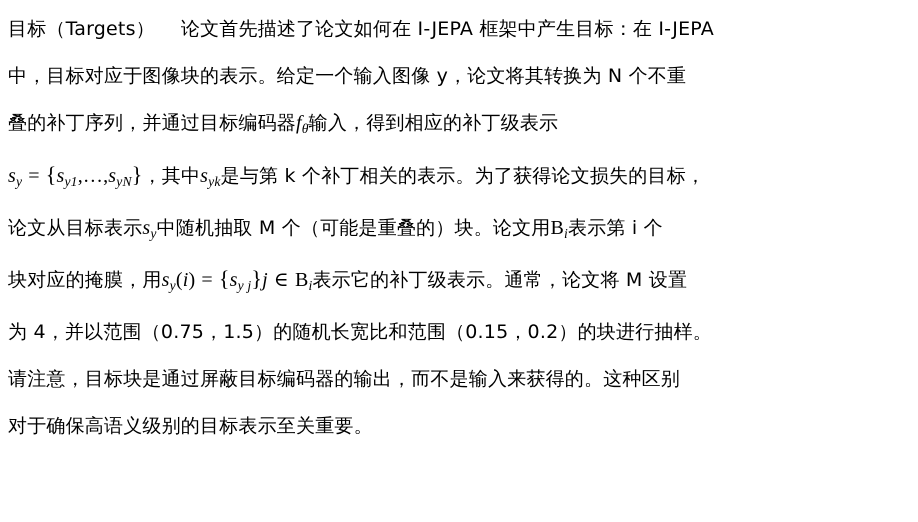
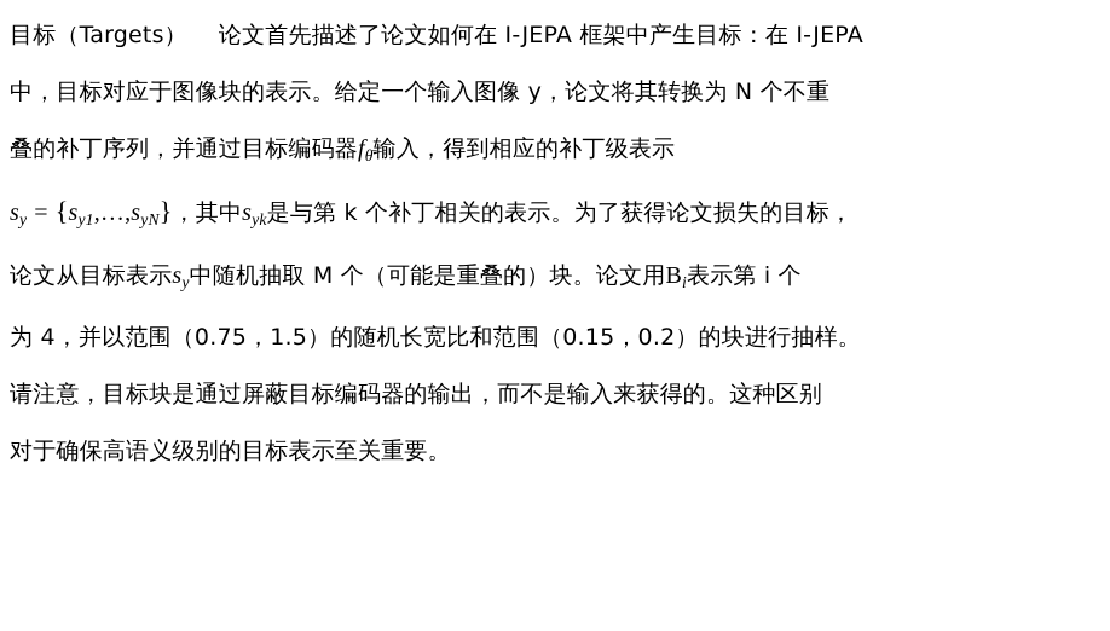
  目标（Targets） 论文首先描述了论文如何在 I-JEPA 框架中产生目标：在 I-JEPA
  中，目标对应于图像块的表示。给定一个输入图像 y，论文将其转换为 N 个不重
  叠的补丁序列，并通过目标编码器fθ̄输入，得到相应的补丁级表示
  sy = {sy1,…,syN}，其中syk是与第 k 个补丁相关的表示。为了获得论文损失的目标，
  论文从目标表示sy中随机抽取 M 个（可能是重叠的）块。论文用Bi表示第 i 个
- 块对应的掩膜，用sy(i) = {sy j}j ∈ Bi表示它的补丁级表示。通常，论文将 M 设置
  为 4，并以范围（0.75，1.5）的随机长宽比和范围（0.15，0.2）的块进行抽样。
  请注意，目标块是通过屏蔽目标编码器的输出，而不是输入来获得的。这种区别
  对于确保高语义级别的目标表示至关重要。
